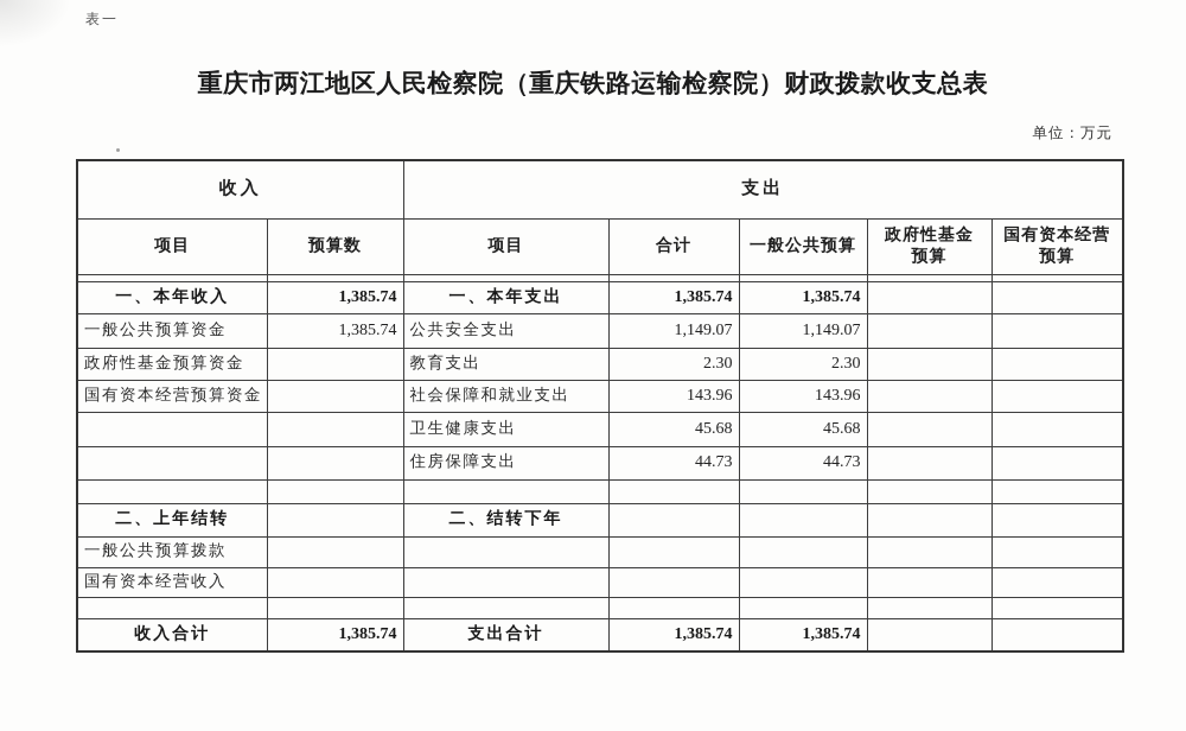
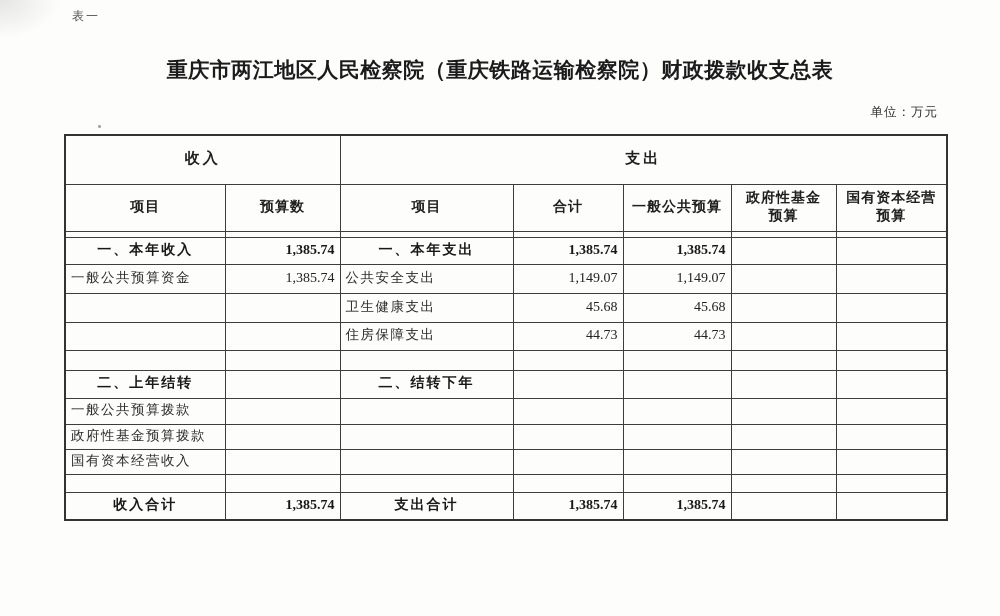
  表一
  重庆市两江地区人民检察院（重庆铁路运输检察院）财政拨款收支总表
  单位：万元
  收入	支出
  项目	预算数	项目	合计	一般公共预算	政府性基金 预算	国有资本经营 预算
  一、本年收入	1,385.74	一、本年支出	1,385.74	1,385.74
  一般公共预算资金	1,385.74	公共安全支出	1,149.07	1,149.07
- 政府性基金预算资金		教育支出	2.30	2.30
- 国有资本经营预算资金		社会保障和就业支出	143.96	143.96
  		卫生健康支出	45.68	45.68
  		住房保障支出	44.73	44.73
  二、上年结转		二、结转下年
  一般公共预算拨款
+ 政府性基金预算拨款
  国有资本经营收入
  收入合计	1,385.74	支出合计	1,385.74	1,385.74
